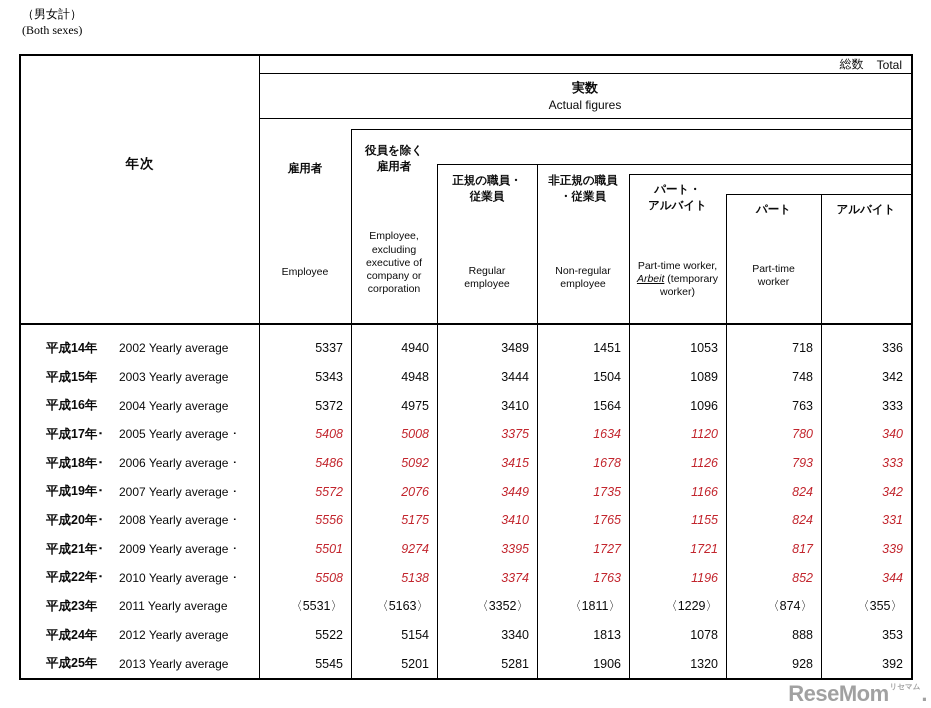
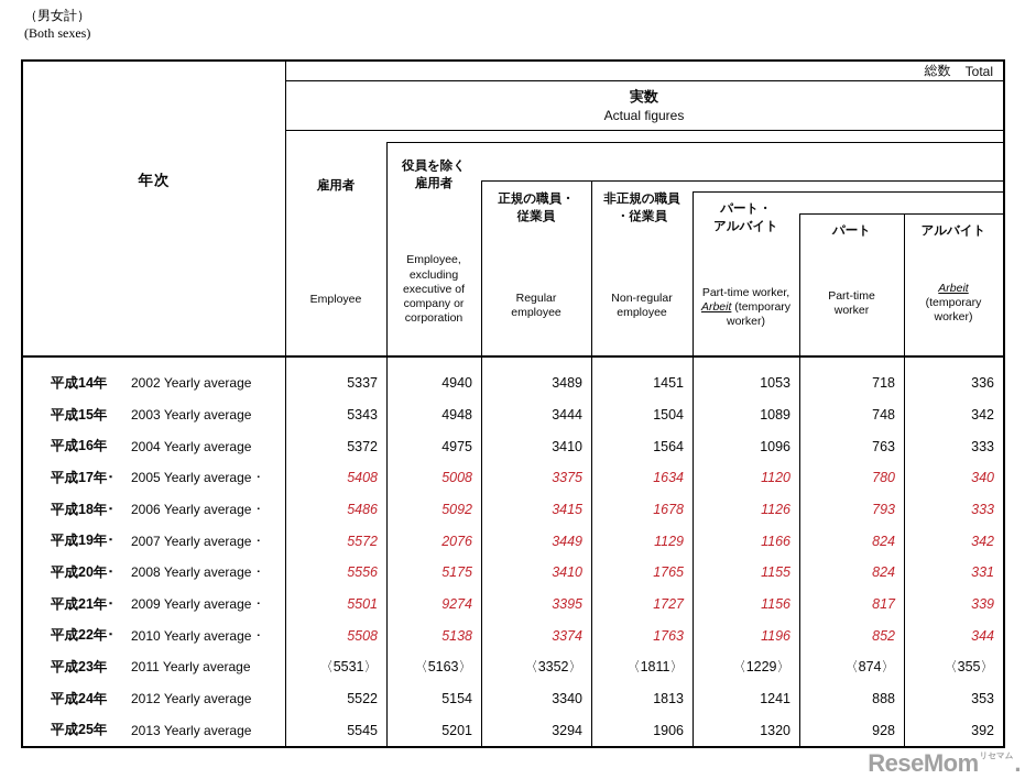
  （男女計）
  (Both sexes)
  総数
  Total
  実数
  Actual figures
  年次
  雇用者
  Employee
  役員を除く
  雇用者
  Employee, excluding executive of company or corporation
  正規の職員・
  従業員
  Regular
  employee
  非正規の職員
  ・従業員
  Non-regular
  employee
  パート・
  アルバイト
  Part-time worker, Arbeit (temporary worker)
  パート
  Part-time
  worker
  アルバイト
+ Arbeit (temporary worker)
  平成14年
  2002 Yearly average
  5337
  4940
  3489
  1451
  1053
  718
  336
  平成15年
  2003 Yearly average
  5343
  4948
  3444
  1504
  1089
  748
  342
  平成16年
  2004 Yearly average
  5372
  4975
  3410
  1564
  1096
  763
  333
  平成17年･
  2005 Yearly average ･
  5408
  5008
  3375
  1634
  1120
  780
  340
  平成18年･
  2006 Yearly average ･
  5486
  5092
  3415
  1678
  1126
  793
  333
  平成19年･
  2007 Yearly average ･
  5572
  2076
  3449
- 1735
+ 1129
  1166
  824
  342
  平成20年･
  2008 Yearly average ･
  5556
  5175
  3410
  1765
  1155
  824
  331
  平成21年･
  2009 Yearly average ･
  5501
  9274
  3395
  1727
- 1721
+ 1156
  817
  339
  平成22年･
  2010 Yearly average ･
  5508
  5138
  3374
  1763
  1196
  852
  344
  平成23年
  2011 Yearly average
  〈5531〉
  〈5163〉
  〈3352〉
  〈1811〉
  〈1229〉
  〈874〉
  〈355〉
  平成24年
  2012 Yearly average
  5522
  5154
  3340
  1813
- 1078
+ 1241
  888
  353
  平成25年
  2013 Yearly average
  5545
  5201
- 5281
+ 3294
  1906
  1320
  928
  392
  ReseMomリセマム.
